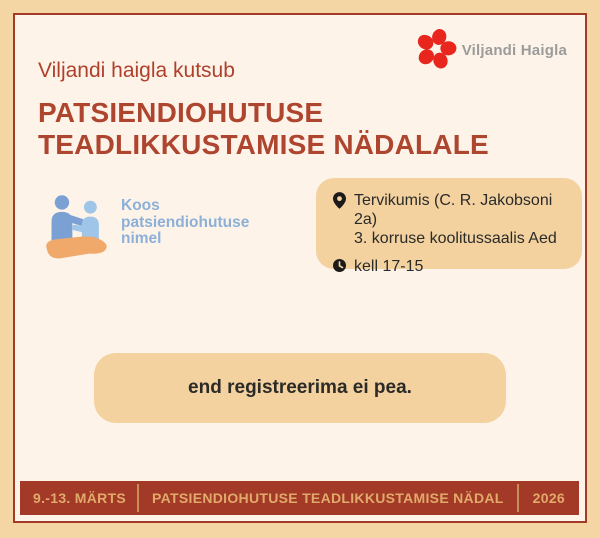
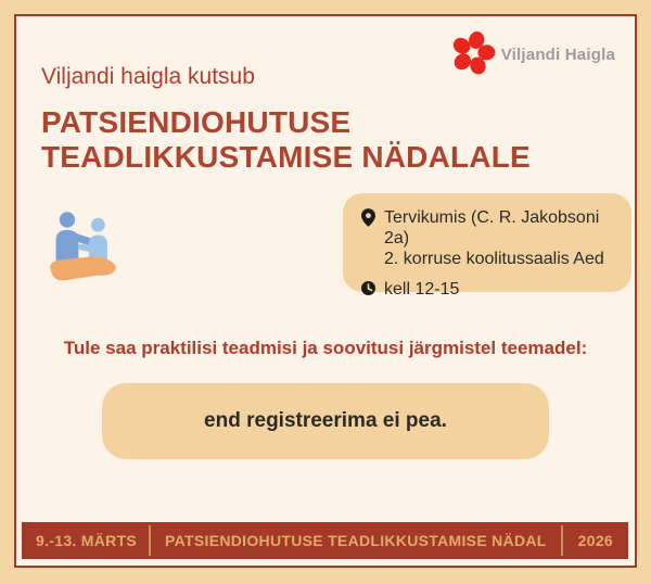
  Viljandi Haigla
  Viljandi haigla kutsub
  PATSIENDIOHUTUSE
  TEADLIKKUSTAMISE NÄDALALE
- Koos
- patsiendiohutuse
- nimel
  Tervikumis (C. R. Jakobsoni 2a)
- 3. korruse koolitussaalis Aed
+ 2. korruse koolitussaalis Aed
- kell 17-15
+ kell 12-15
+ Tule saa praktilisi teadmisi ja soovitusi järgmistel teemadel:
  end registreerima ei pea.
  9.-13. MÄRTS
  PATSIENDIOHUTUSE TEADLIKKUSTAMISE NÄDAL
  2026
